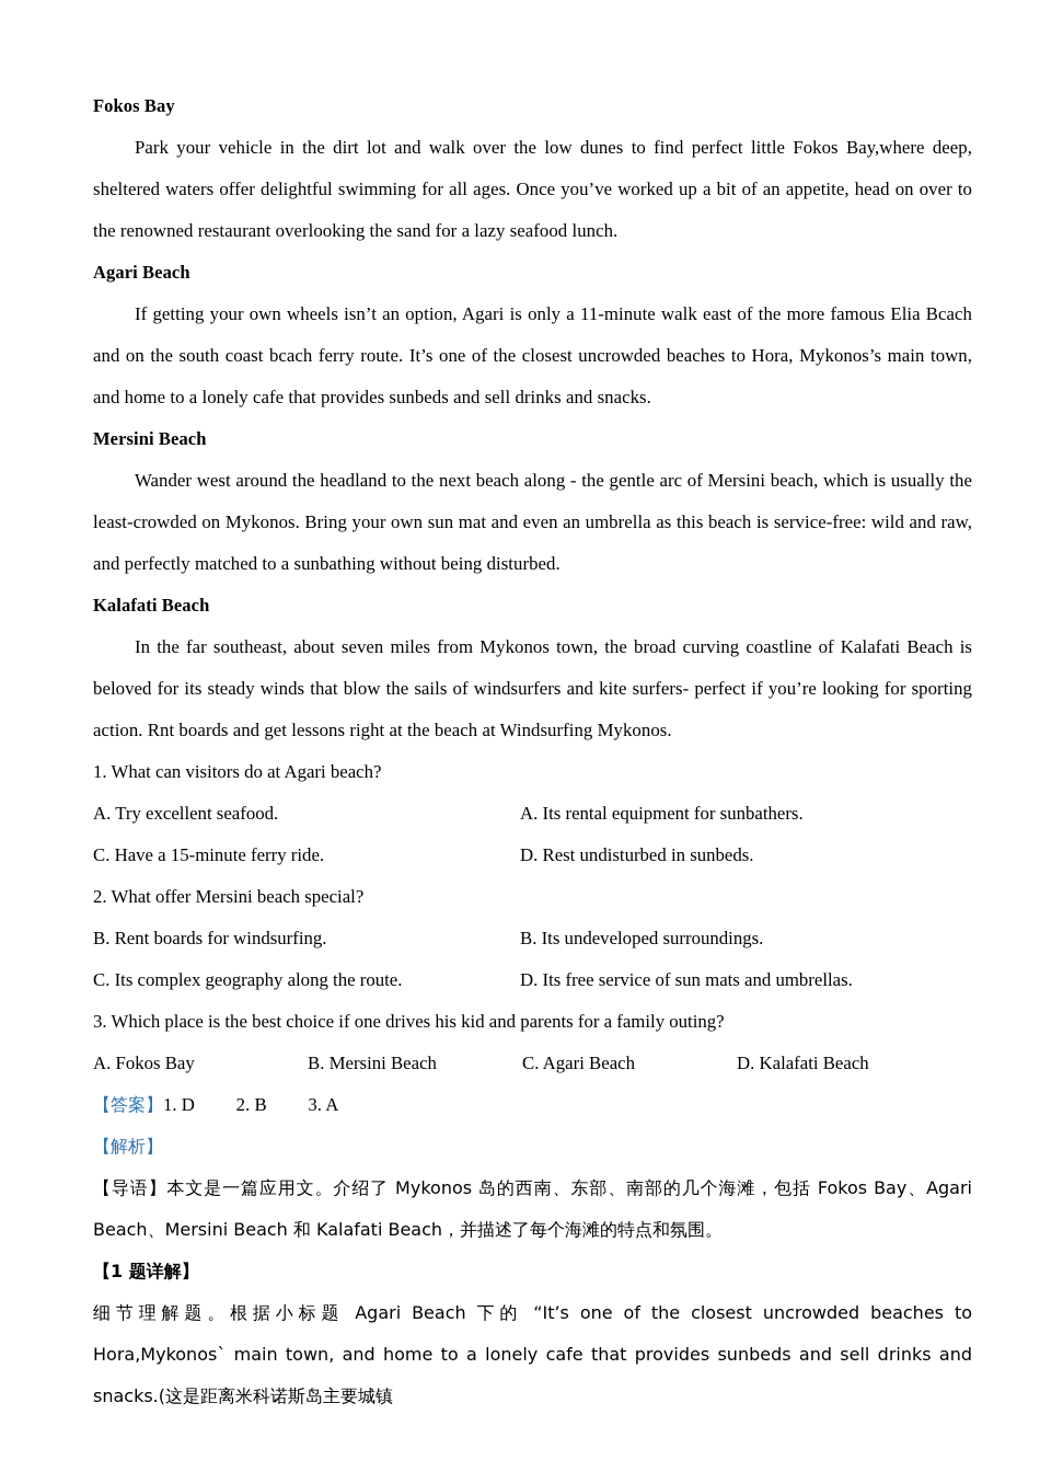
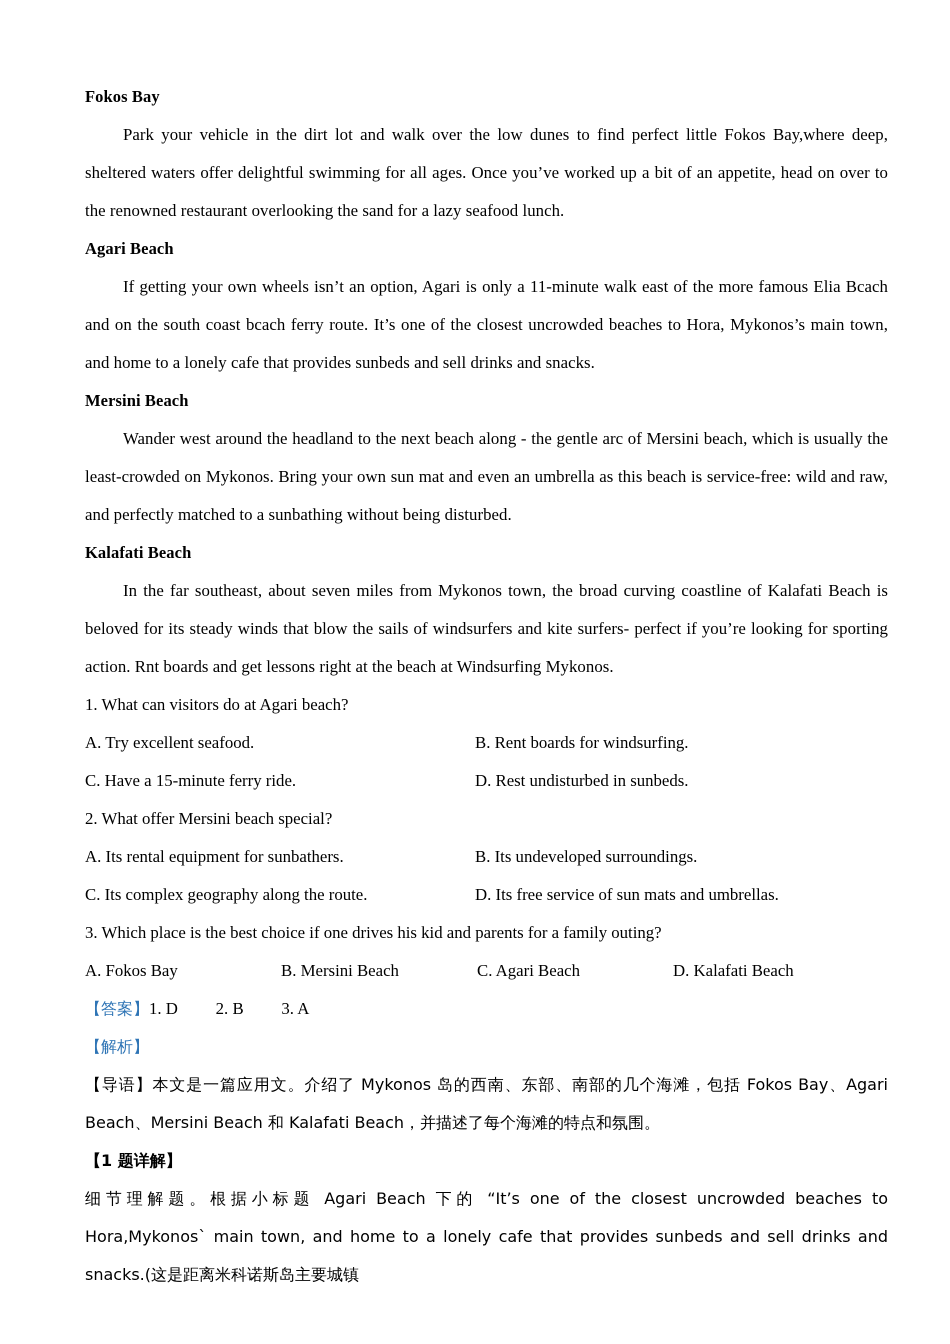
  Fokos Bay
  Park your vehicle in the dirt lot and walk over the low dunes to find perfect little Fokos Bay,where deep, sheltered waters offer delightful swimming for all ages. Once you’ve worked up a bit of an appetite, head on over to the renowned restaurant overlooking the sand for a lazy seafood lunch.
  Agari Beach
  If getting your own wheels isn’t an option, Agari is only a 11-minute walk east of the more famous Elia Bcach and on the south coast bcach ferry route. It’s one of the closest uncrowded beaches to Hora, Mykonos’s main town, and home to a lonely cafe that provides sunbeds and sell drinks and snacks.
  Mersini Beach
  Wander west around the headland to the next beach along - the gentle arc of Mersini beach, which is usually the least-crowded on Mykonos. Bring your own sun mat and even an umbrella as this beach is service-free: wild and raw, and perfectly matched to a sunbathing without being disturbed.
  Kalafati Beach
  In the far southeast, about seven miles from Mykonos town, the broad curving coastline of Kalafati Beach is beloved for its steady winds that blow the sails of windsurfers and kite surfers- perfect if you’re looking for sporting action. Rnt boards and get lessons right at the beach at Windsurfing Mykonos.
  1. What can visitors do at Agari beach?
  A. Try excellent seafood.
- A. Its rental equipment for sunbathers.
+ B. Rent boards for windsurfing.
  C. Have a 15-minute ferry ride.
  D. Rest undisturbed in sunbeds.
  2. What offer Mersini beach special?
- B. Rent boards for windsurfing.
+ A. Its rental equipment for sunbathers.
  B. Its undeveloped surroundings.
  C. Its complex geography along the route.
  D. Its free service of sun mats and umbrellas.
  3. Which place is the best choice if one drives his kid and parents for a family outing?
  A. Fokos Bay
  B. Mersini Beach
  C. Agari Beach
  D. Kalafati Beach
  【答案】1. D 2. B 3. A
  【解析】
  【导语】本文是一篇应用文。介绍了 Mykonos 岛的西南、东部、南部的几个海滩，包括 Fokos Bay、Agari Beach、Mersini Beach 和 Kalafati Beach，并描述了每个海滩的特点和氛围。
  【1 题详解】
  细节理解题。根据小标题 Agari Beach 下的 “It’s one of the closest uncrowded beaches to Hora,Mykonos` main town, and home to a lonely cafe that provides sunbeds and sell drinks and snacks.(这是距离米科诺斯岛主要城镇
